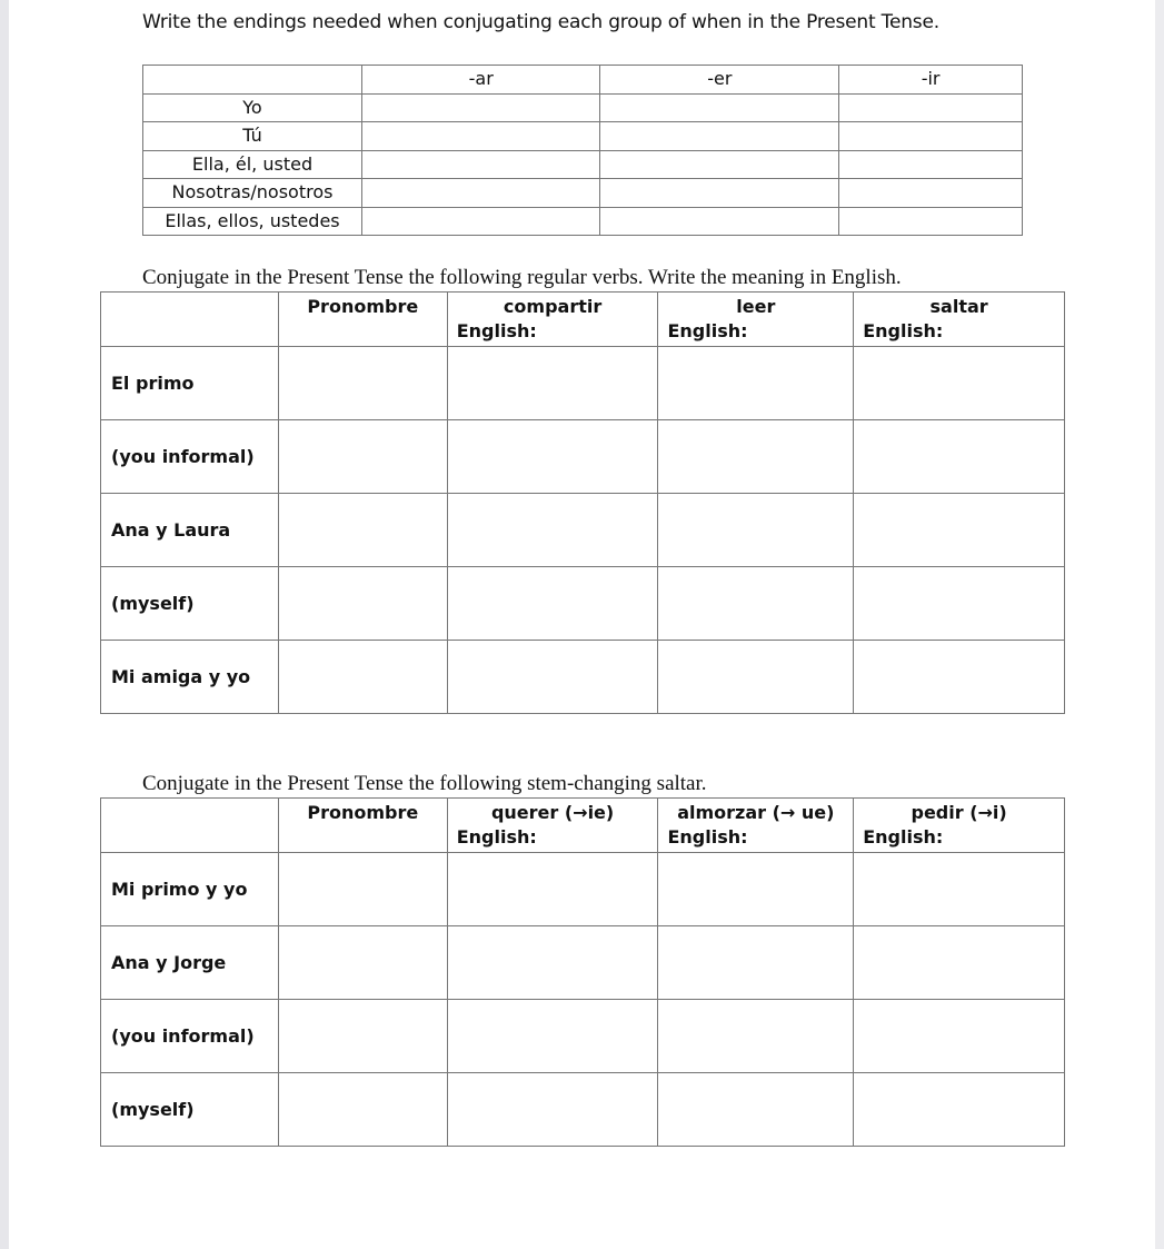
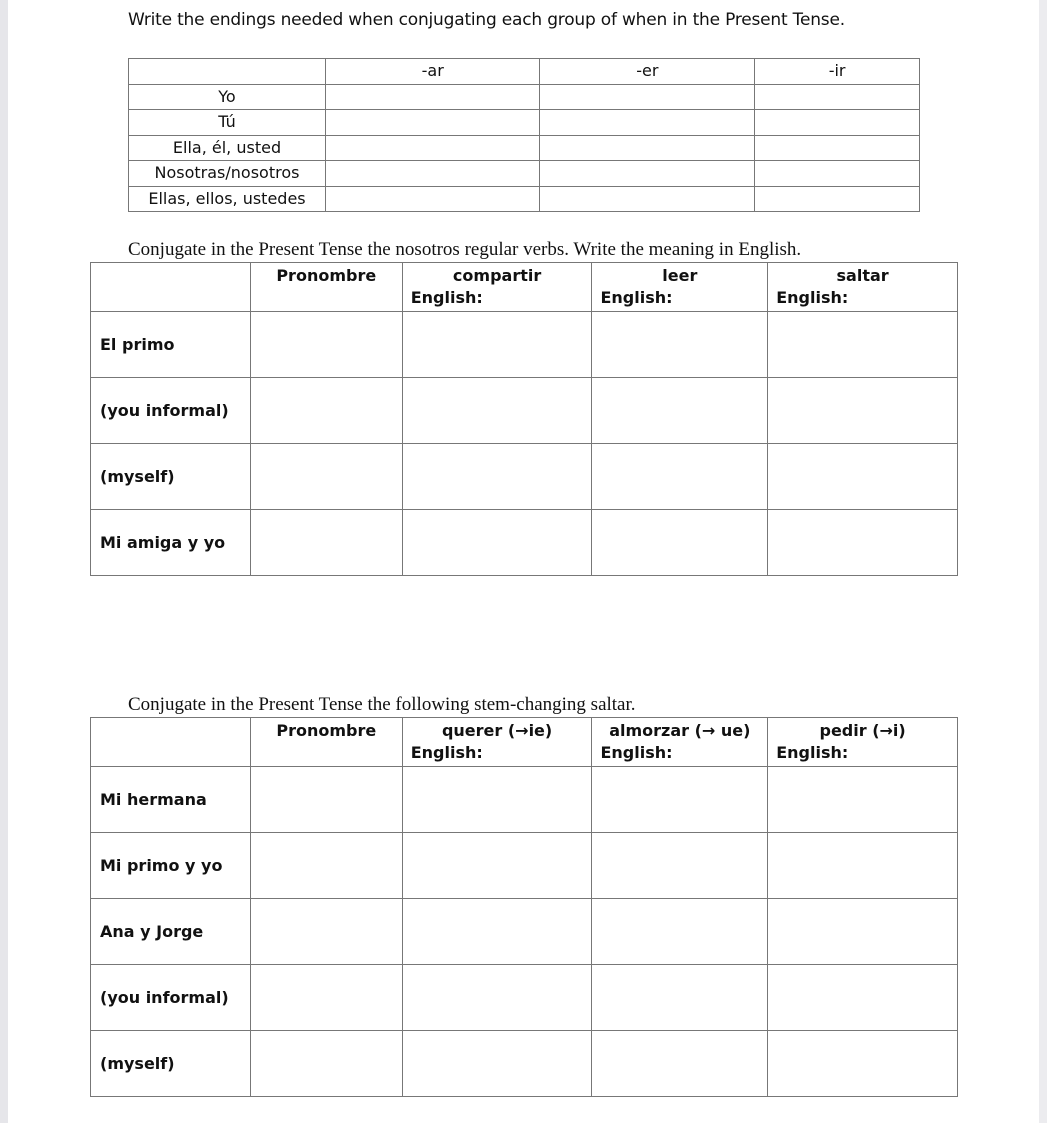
  Write the endings needed when conjugating each group of when in the Present Tense.
  	-ar	-er	-ir
  Yo
  Tú
  Ella, él, usted
  Nosotras/nosotros
  Ellas, ellos, ustedes
- Conjugate in the Present Tense the following regular verbs. Write the meaning in English.
+ Conjugate in the Present Tense the nosotros regular verbs. Write the meaning in English.
  	Pronombre	compartir English:	leer English:	saltar English:
  El primo
  (you informal)
- Ana y Laura
  (myself)
  Mi amiga y yo
  Conjugate in the Present Tense the following stem-changing saltar.
  	Pronombre	querer (→ie) English:	almorzar (→ ue) English:	pedir (→i) English:
+ Mi hermana
  Mi primo y yo
  Ana y Jorge
  (you informal)
  (myself)
